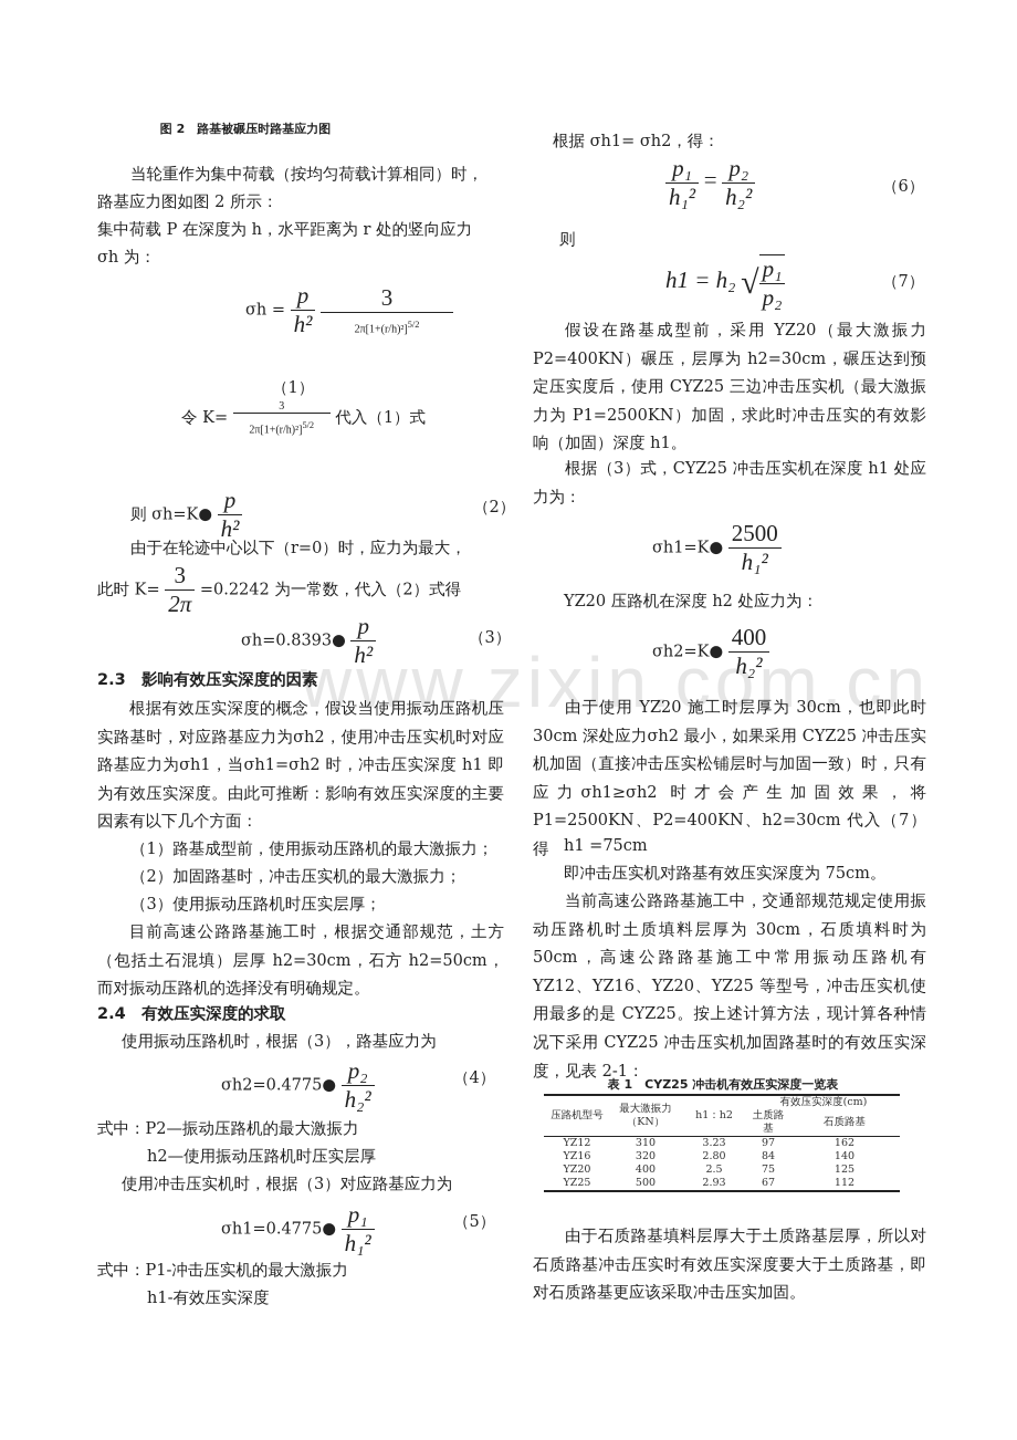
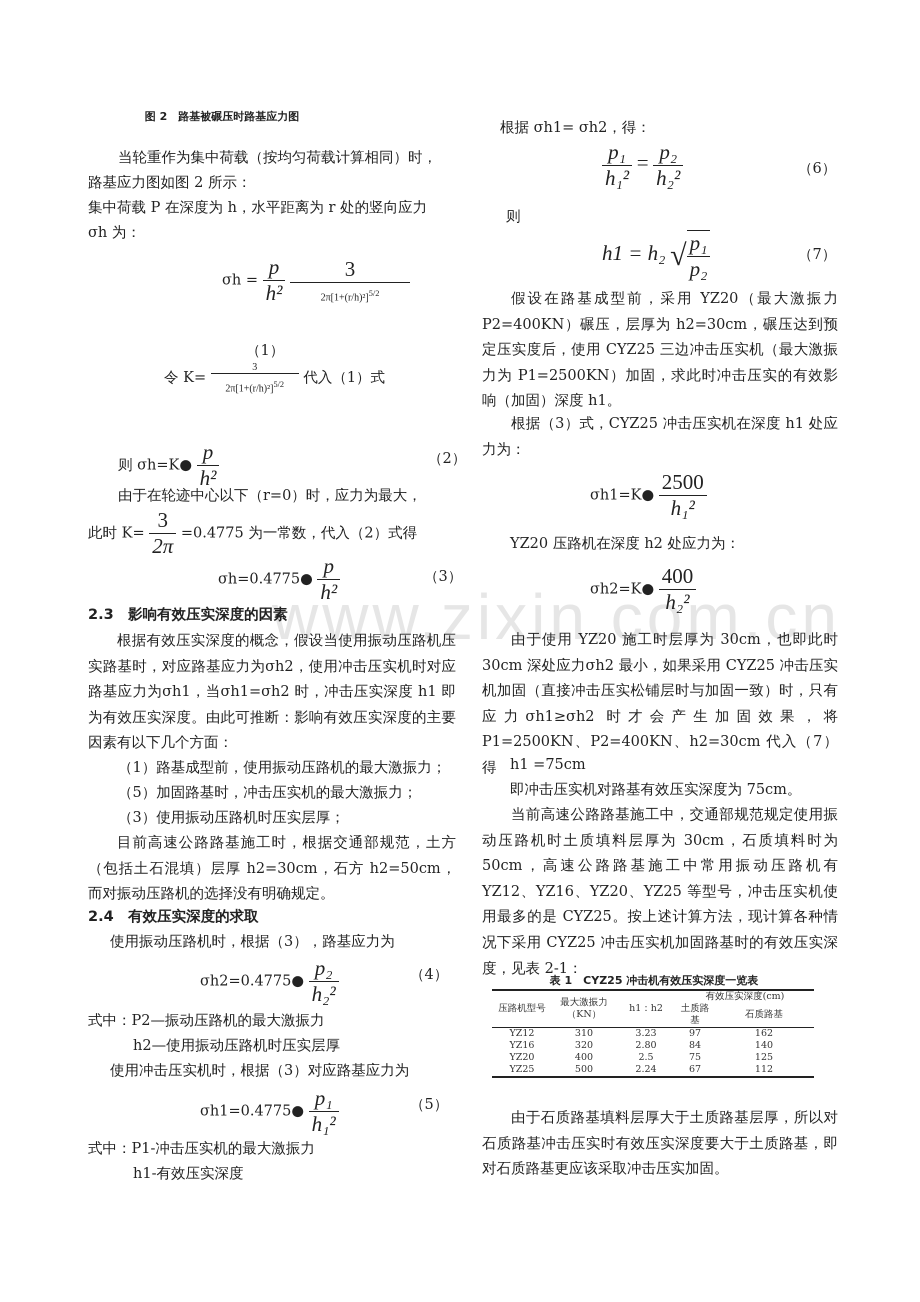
  www.zixin.com.cn
  图 2 路基被碾压时路基应力图
  当轮重作为集中荷载（按均匀荷载计算相同）时，
  路基应力图如图 2 所示：
  集中荷载 P 在深度为 h，水平距离为 r 处的竖向应力
  σh 为：
  σh =
  p
  h²
  3
  2π[1+(r/h)²]5/2
  （1）
  令 K=
  3
  2π[1+(r/h)²]5/2
  代入（1）式
  则 σh=K●
  p
  h²
  （2）
  由于在轮迹中心以下（r=0）时，应力为最大，
  此时 K=
  3
  2π
- =0.2242 为一常数，代入（2）式得
+ =0.4775 为一常数，代入（2）式得
- σh=0.8393●
+ σh=0.4775●
  p
  h²
  （3）
  2.3 影响有效压实深度的因素
  根据有效压实深度的概念，假设当使用振动压路机压实路基时，对应路基应力为σh2，使用冲击压实机时对应路基应力为σh1，当σh1=σh2 时，冲击压实深度 h1 即为有效压实深度。由此可推断：影响有效压实深度的主要因素有以下几个方面：
  （1）路基成型前，使用振动压路机的最大激振力；
- （2）加固路基时，冲击压实机的最大激振力；
+ （5）加固路基时，冲击压实机的最大激振力；
  （3）使用振动压路机时压实层厚；
  目前高速公路路基施工时，根据交通部规范，土方（包括土石混填）层厚 h2=30cm，石方 h2=50cm，而对振动压路机的选择没有明确规定。
  2.4 有效压实深度的求取
  使用振动压路机时，根据（3），路基应力为
  σh2=0.4775●
  p₂
  h₂²
  （4）
  式中：P2—振动压路机的最大激振力
  h2—使用振动压路机时压实层厚
  使用冲击压实机时，根据（3）对应路基应力为
  σh1=0.4775●
  p₁
  h₁²
  （5）
  式中：P1-冲击压实机的最大激振力
  h1-有效压实深度
  根据 σh1= σh2，得：
  p₁
  h₁²
  =
  p₂
  h₂²
  （6）
  则
  h1 = h₂ √
  p₁
  p₂
  （7）
  假设在路基成型前，采用 YZ20（最大激振力 P2=400KN）碾压，层厚为 h2=30cm，碾压达到预定压实度后，使用 CYZ25 三边冲击压实机（最大激振力为 P1=2500KN）加固，求此时冲击压实的有效影响（加固）深度 h1。
  根据（3）式，CYZ25 冲击压实机在深度 h1 处应力为：
  σh1=K●
  2500
  h₁²
  YZ20 压路机在深度 h2 处应力为：
  σh2=K●
  400
  h₂²
  由于使用 YZ20 施工时层厚为 30cm，也即此时 30cm 深处应力σh2 最小，如果采用 CYZ25 冲击压实机加固（直接冲击压实松铺层时与加固一致）时，只有应力σh1≥σh2 时才会产生加固效果，将 P1=2500KN、P2=400KN、h2=30cm 代入（7）得
  h1 =75cm
  即冲击压实机对路基有效压实深度为 75cm。
  当前高速公路路基施工中，交通部规范规定使用振动压路机时土质填料层厚为 30cm，石质填料时为 50cm，高速公路路基施工中常用振动压路机有 YZ12、YZ16、YZ20、YZ25 等型号，冲击压实机使用最多的是 CYZ25。按上述计算方法，现计算各种情况下采用 CYZ25 冲击压实机加固路基时的有效压实深度，见表 2-1：
  表 1 CYZ25 冲击机有效压实深度一览表
  压路机型号	最大激振力（KN）	h1：h2	有效压实深度(cm)
  土质路基	石质路基
  YZ12	310	3.23	97	162
  YZ16	320	2.80	84	140
  YZ20	400	2.5	75	125
- YZ25	500	2.93	67	112
+ YZ25	500	2.24	67	112
  由于石质路基填料层厚大于土质路基层厚，所以对石质路基冲击压实时有效压实深度要大于土质路基，即对石质路基更应该采取冲击压实加固。
